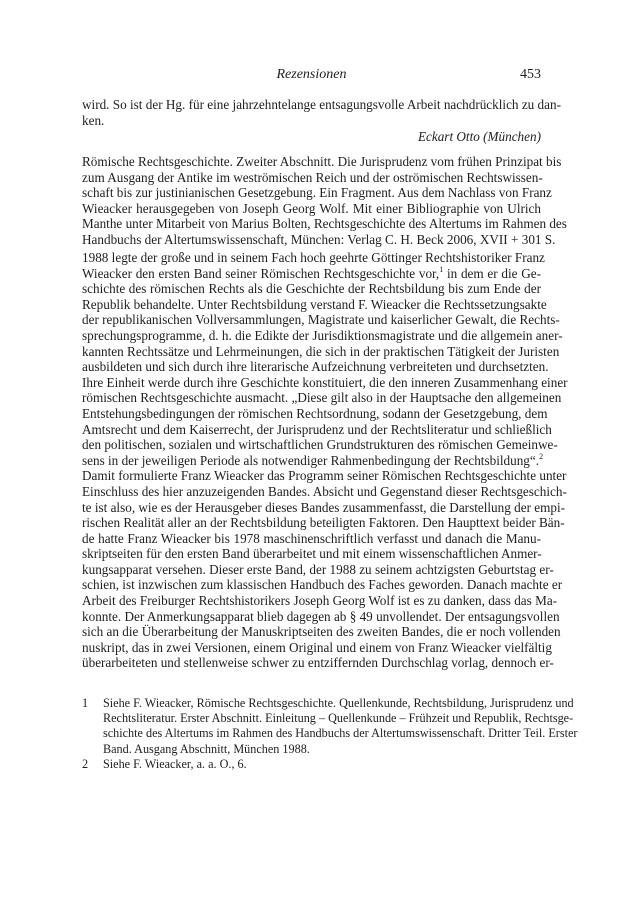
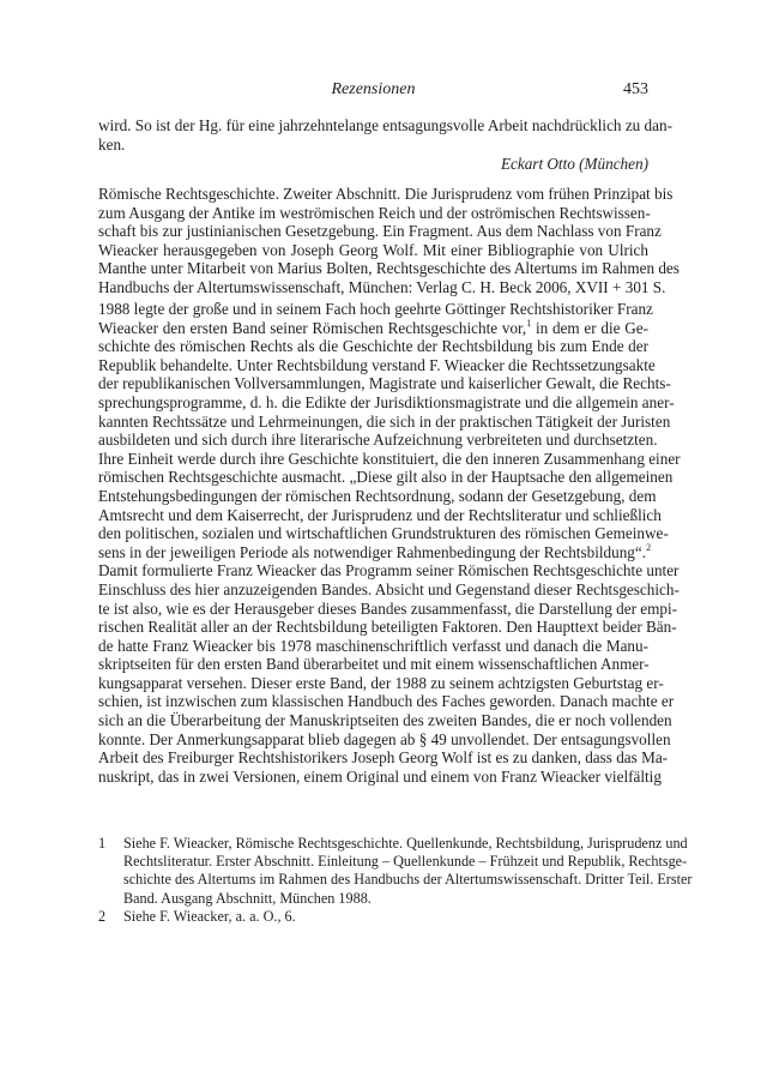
  Rezensionen
  453
  wird. So ist der Hg. für eine jahrzehntelange entsagungsvolle Arbeit nachdrücklich zu dan-
  ken.
  Eckart Otto (München)
  Römische Rechtsgeschichte. Zweiter Abschnitt. Die Jurisprudenz vom frühen Prinzipat bis
  zum Ausgang der Antike im weströmischen Reich und der oströmischen Rechtswissen-
  schaft bis zur justinianischen Gesetzgebung. Ein Fragment. Aus dem Nachlass von Franz
  Wieacker herausgegeben von Joseph Georg Wolf. Mit einer Bibliographie von Ulrich
  Manthe unter Mitarbeit von Marius Bolten, Rechtsgeschichte des Altertums im Rahmen des
  Handbuchs der Altertumswissenschaft, München: Verlag C. H. Beck 2006, XVII + 301 S.
  1988 legte der große und in seinem Fach hoch geehrte Göttinger Rechtshistoriker Franz
  Wieacker den ersten Band seiner Römischen Rechtsgeschichte vor,1 in dem er die Ge-
  schichte des römischen Rechts als die Geschichte der Rechtsbildung bis zum Ende der
  Republik behandelte. Unter Rechtsbildung verstand F. Wieacker die Rechtssetzungsakte
  der republikanischen Vollversammlungen, Magistrate und kaiserlicher Gewalt, die Rechts-
  sprechungsprogramme, d. h. die Edikte der Jurisdiktionsmagistrate und die allgemein aner-
  kannten Rechtssätze und Lehrmeinungen, die sich in der praktischen Tätigkeit der Juristen
  ausbildeten und sich durch ihre literarische Aufzeichnung verbreiteten und durchsetzten.
  Ihre Einheit werde durch ihre Geschichte konstituiert, die den inneren Zusammenhang einer
  römischen Rechtsgeschichte ausmacht. „Diese gilt also in der Hauptsache den allgemeinen
  Entstehungsbedingungen der römischen Rechtsordnung, sodann der Gesetzgebung, dem
  Amtsrecht und dem Kaiserrecht, der Jurisprudenz und der Rechtsliteratur und schließlich
  den politischen, sozialen und wirtschaftlichen Grundstrukturen des römischen Gemeinwe-
  sens in der jeweiligen Periode als notwendiger Rahmenbedingung der Rechtsbildung“.2
  Damit formulierte Franz Wieacker das Programm seiner Römischen Rechtsgeschichte unter
  Einschluss des hier anzuzeigenden Bandes. Absicht und Gegenstand dieser Rechtsgeschich-
  te ist also, wie es der Herausgeber dieses Bandes zusammenfasst, die Darstellung der empi-
  rischen Realität aller an der Rechtsbildung beteiligten Faktoren. Den Haupttext beider Bän-
  de hatte Franz Wieacker bis 1978 maschinenschriftlich verfasst und danach die Manu-
  skriptseiten für den ersten Band überarbeitet und mit einem wissenschaftlichen Anmer-
  kungsapparat versehen. Dieser erste Band, der 1988 zu seinem achtzigsten Geburtstag er-
  schien, ist inzwischen zum klassischen Handbuch des Faches geworden. Danach machte er
- Arbeit des Freiburger Rechtshistorikers Joseph Georg Wolf ist es zu danken, dass das Ma-
+ sich an die Überarbeitung der Manuskriptseiten des zweiten Bandes, die er noch vollenden
  konnte. Der Anmerkungsapparat blieb dagegen ab § 49 unvollendet. Der entsagungsvollen
- sich an die Überarbeitung der Manuskriptseiten des zweiten Bandes, die er noch vollenden
+ Arbeit des Freiburger Rechtshistorikers Joseph Georg Wolf ist es zu danken, dass das Ma-
  nuskript, das in zwei Versionen, einem Original und einem von Franz Wieacker vielfältig
- überarbeiteten und stellenweise schwer zu entziffernden Durchschlag vorlag, dennoch er-
  1
  Siehe F. Wieacker, Römische Rechtsgeschichte. Quellenkunde, Rechtsbildung, Jurisprudenz und
  Rechtsliteratur. Erster Abschnitt. Einleitung – Quellenkunde – Frühzeit und Republik, Rechtsge-
  schichte des Altertums im Rahmen des Handbuchs der Altertumswissenschaft. Dritter Teil. Erster
  Band. Ausgang Abschnitt, München 1988.
  2
  Siehe F. Wieacker, a. a. O., 6.
